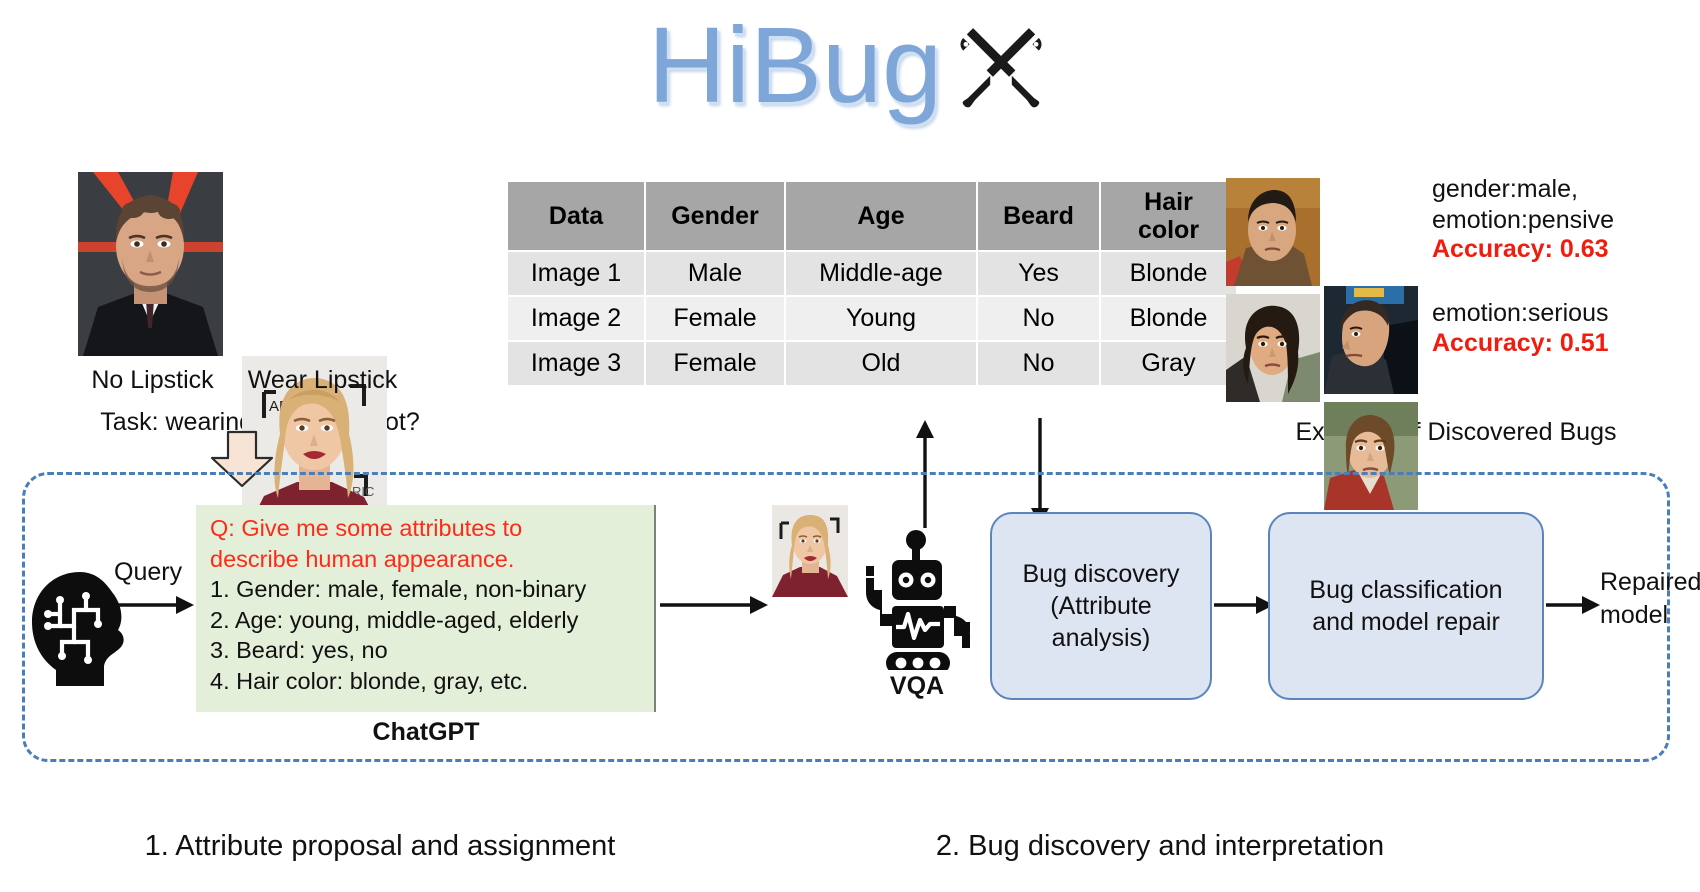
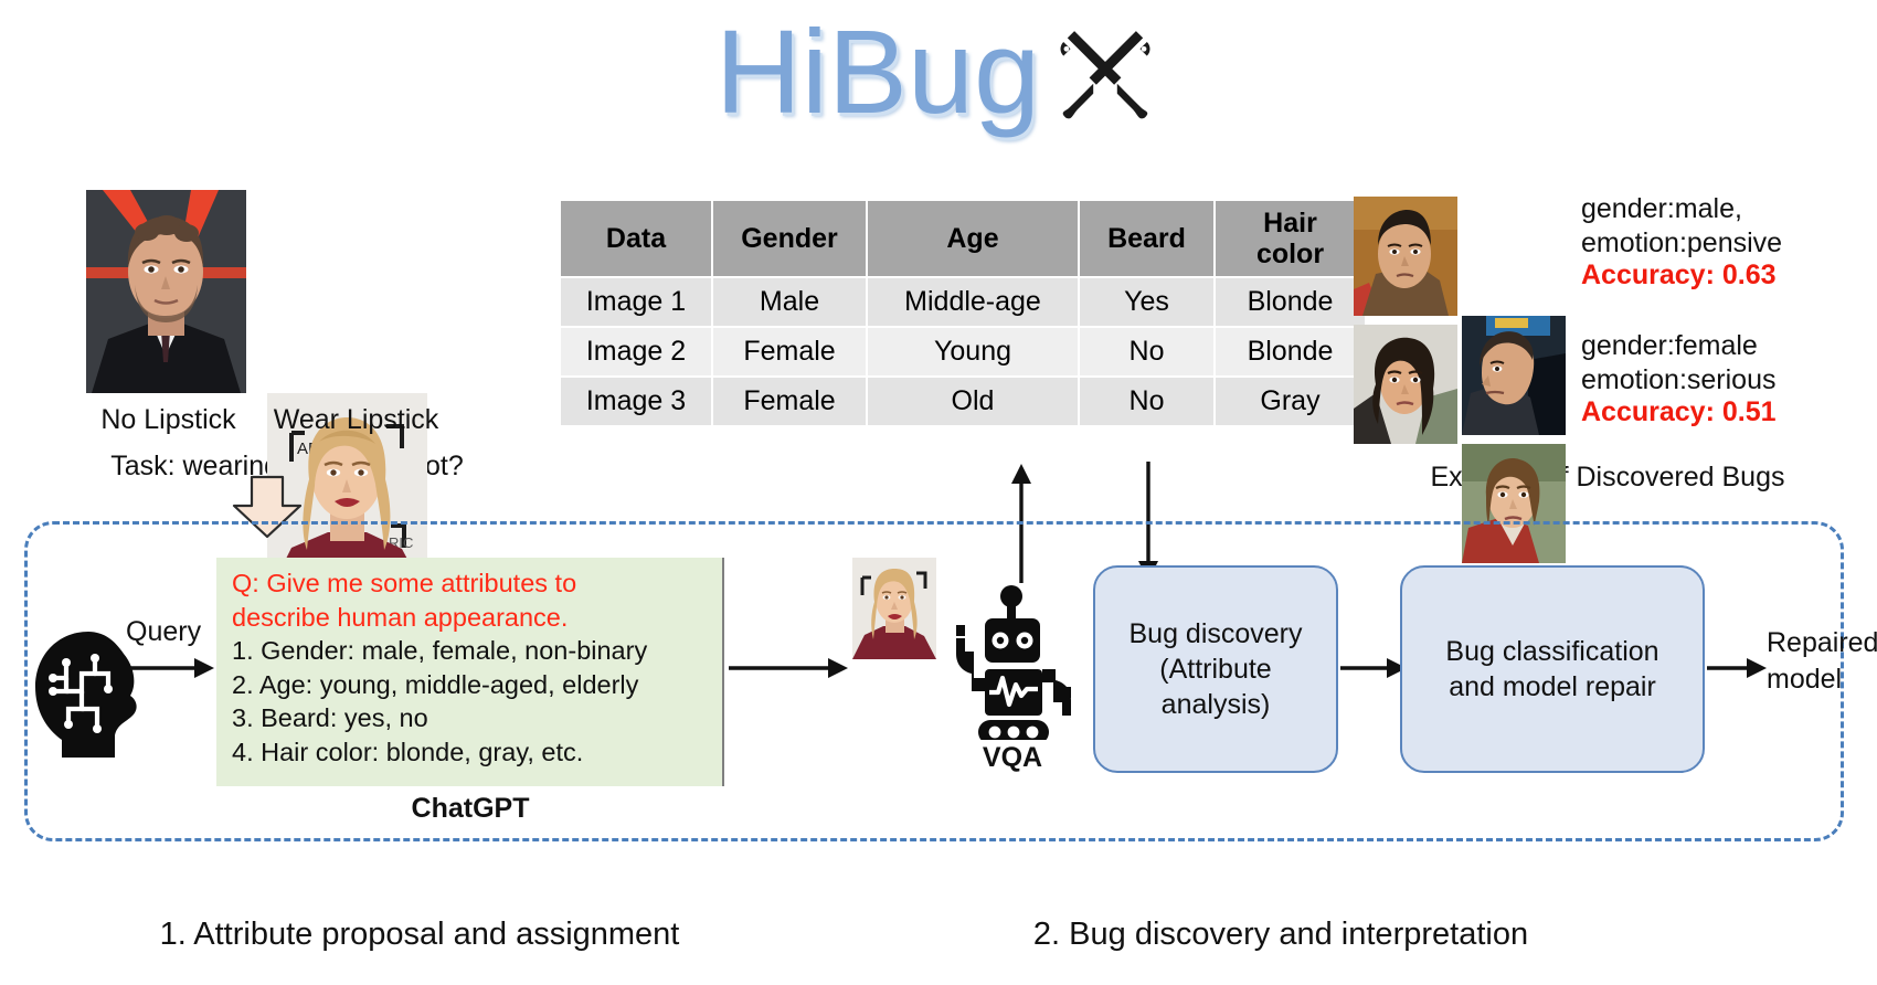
  HiBug
  RIC
  No Lipstick
  Wear Lipstick
  Data	Gender	Age	Beard	Hair color
  Image 1	Male	Middle-age	Yes	Blonde
  Image 2	Female	Young	No	Blonde
  Image 3	Female	Old	No	Gray
  gender:male,
  emotion:pensive
  Accuracy: 0.63
+ gender:female
  emotion:serious
  Accuracy: 0.51
  Query
  Q: Give me some attributes to
  describe human appearance.
  1. Gender: male, female, non-binary
  2. Age: young, middle-aged, elderly
  3. Beard: yes, no
  4. Hair color: blonde, gray, etc.
  ChatGPT
  VQA
  Bug discovery
  (Attribute
  analysis)
  Bug classification
  and model repair
  Repaired
  model
  1. Attribute proposal and assignment
  2. Bug discovery and interpretation
